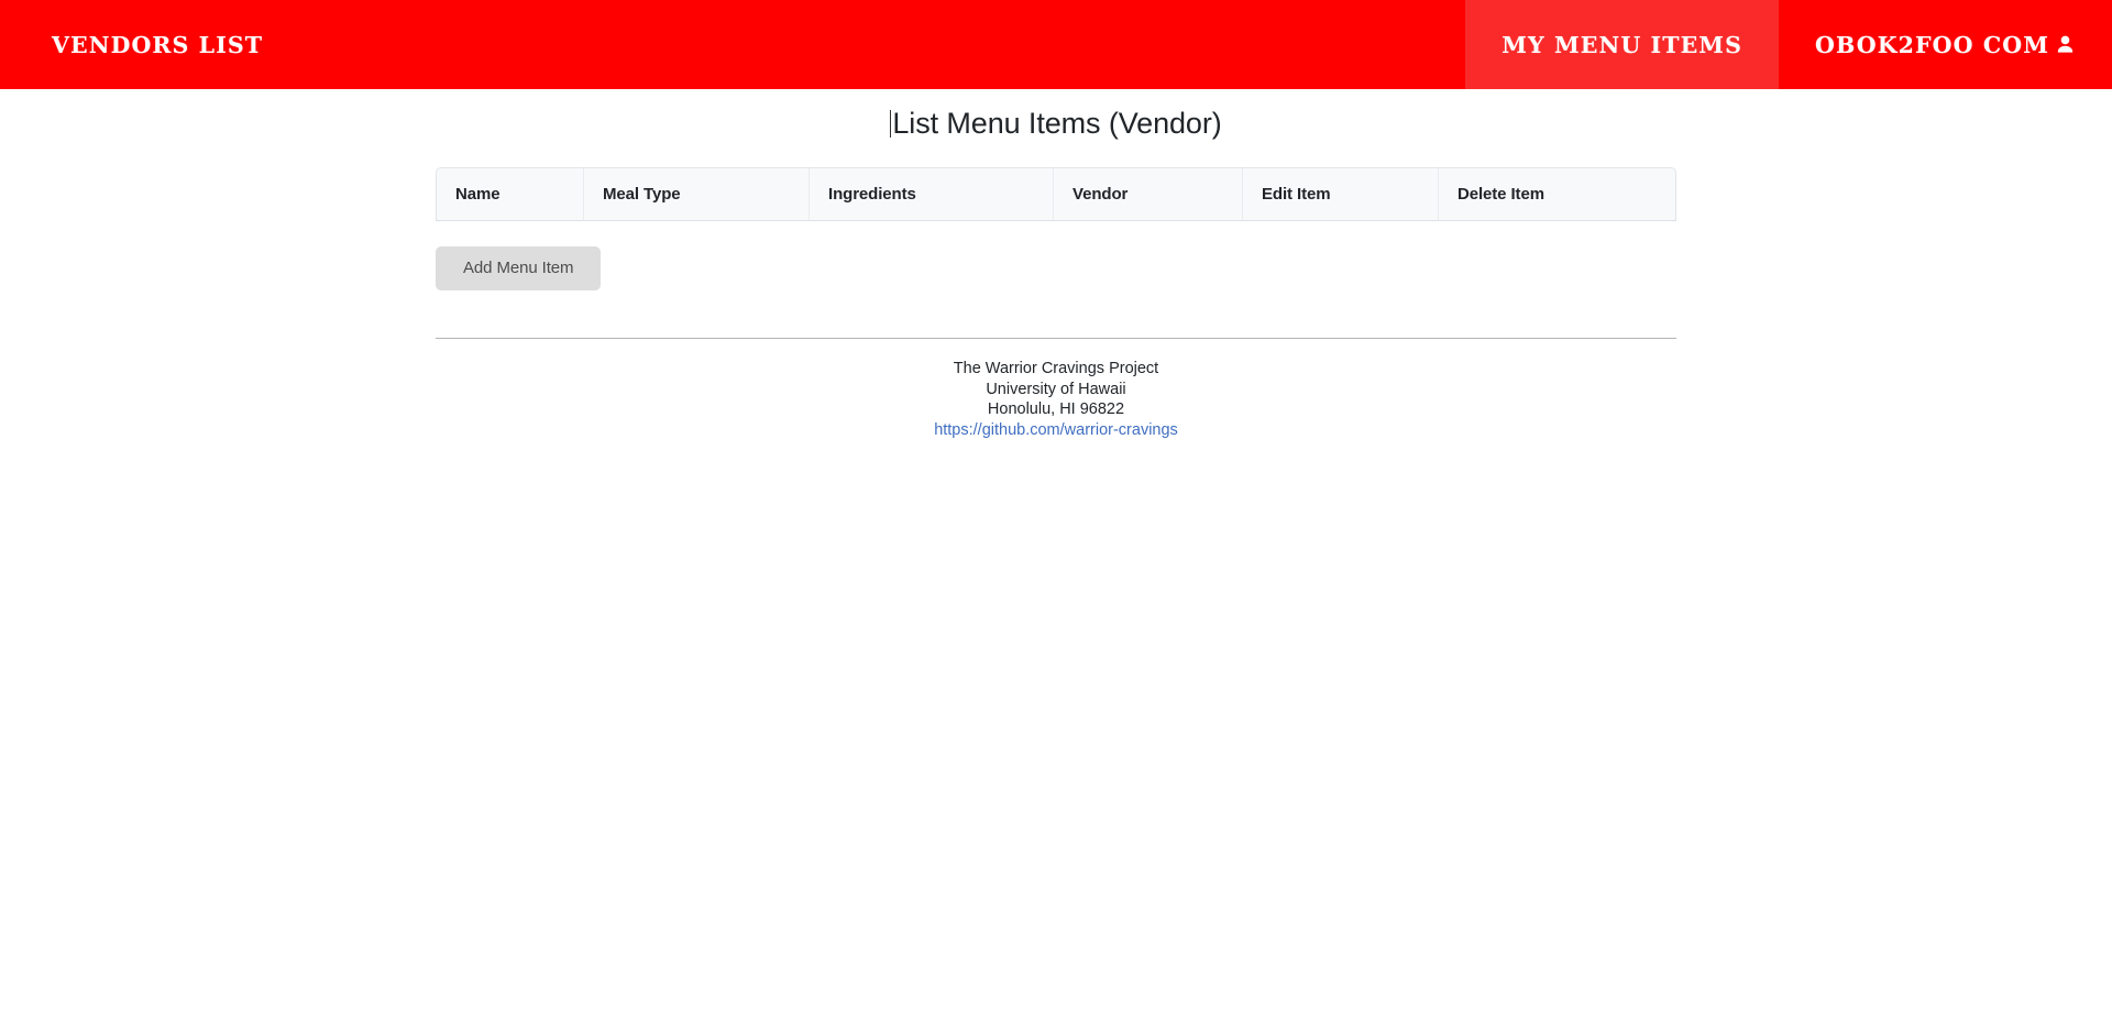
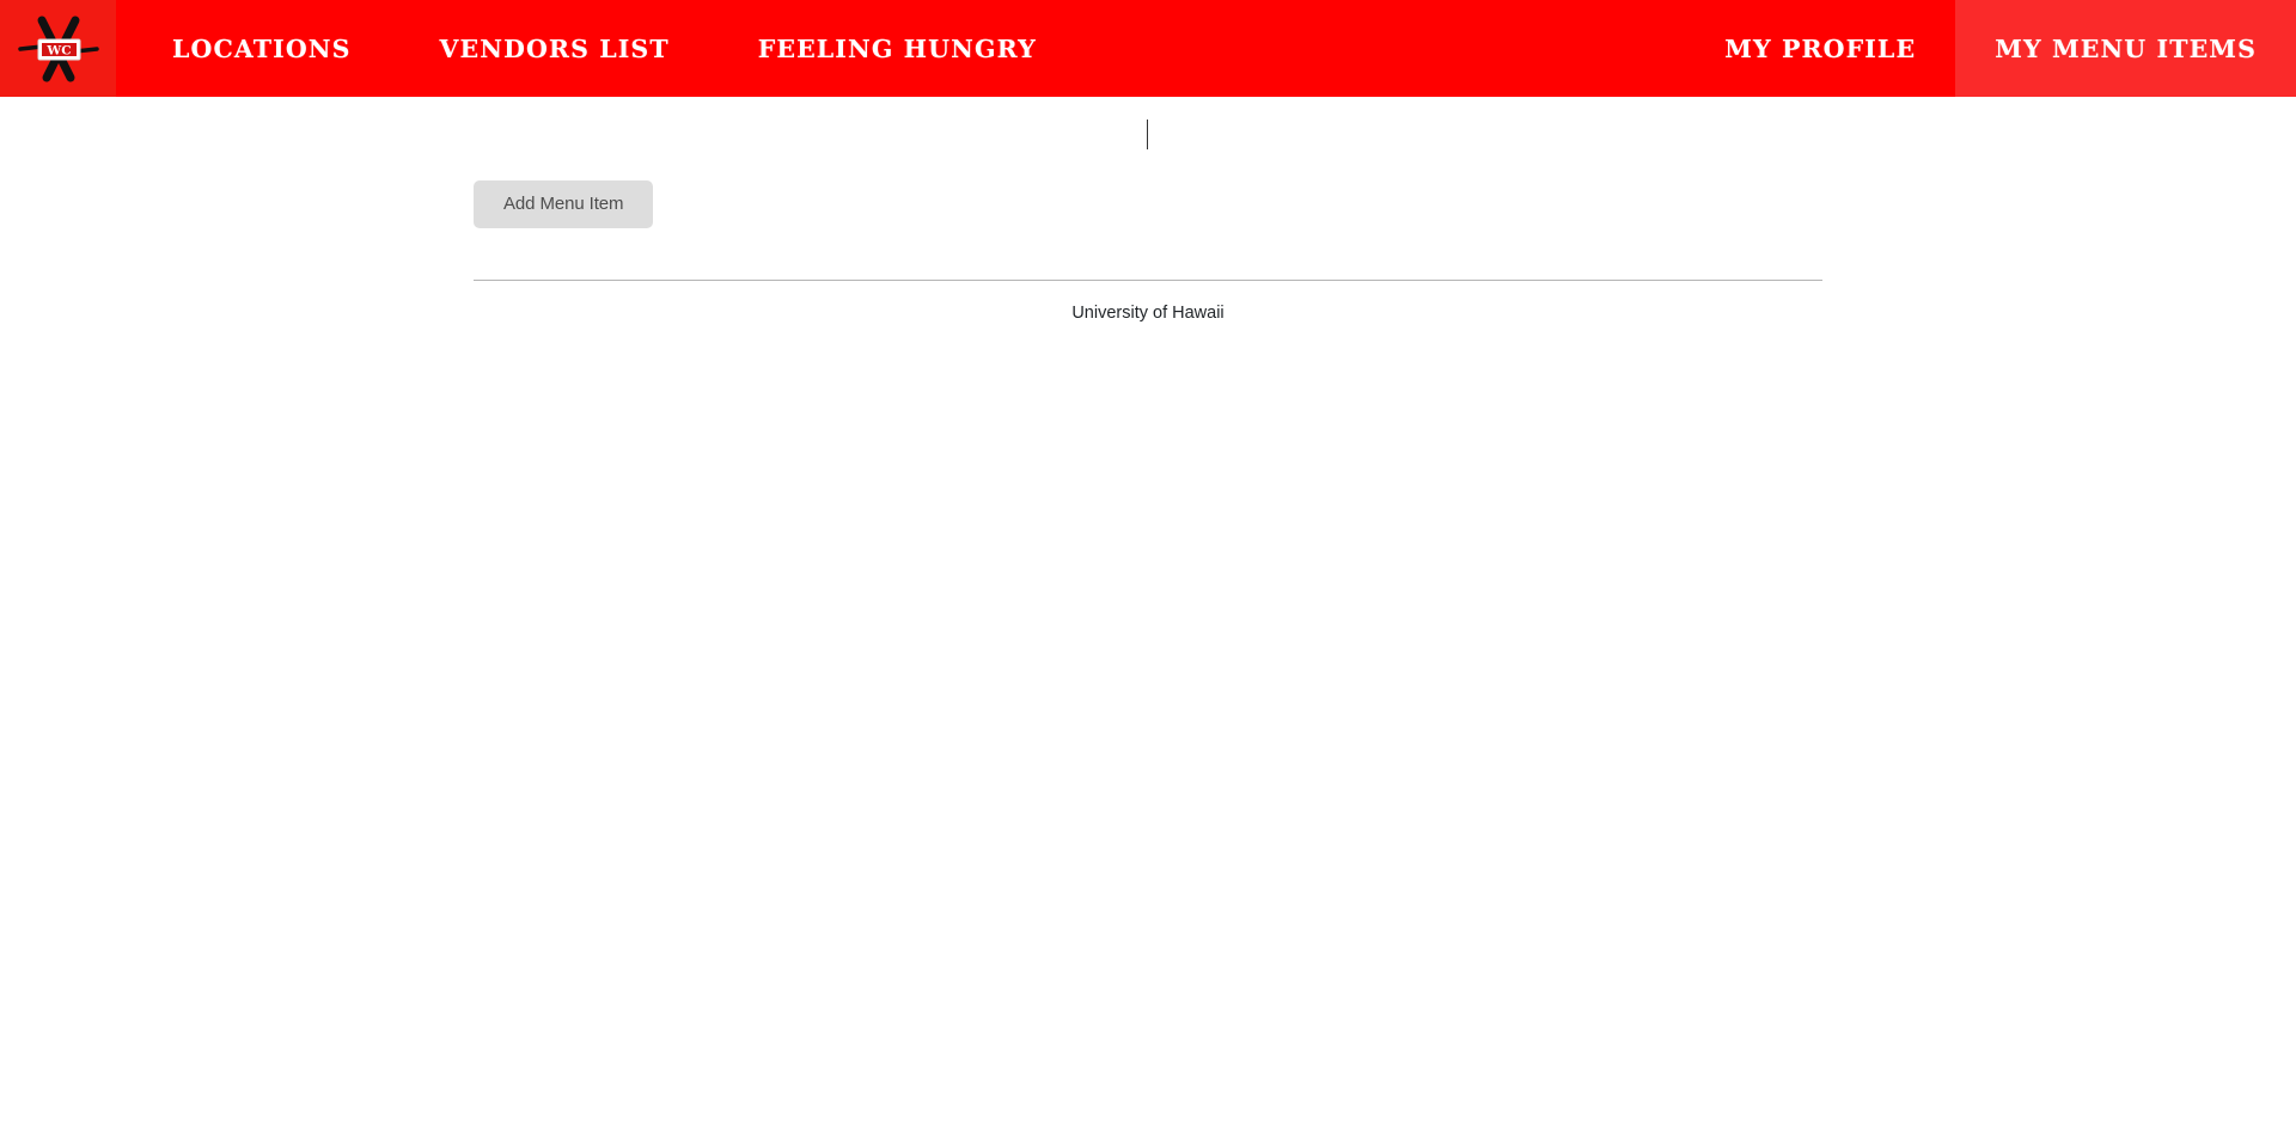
+ WC
+ LOCATIONS
  VENDORS LIST
+ FEELING HUNGRY
+ MY PROFILE
  MY MENU ITEMS
- OBOK2FOO COM
- List Menu Items (Vendor)
- Name	Meal Type	Ingredients	Vendor	Edit Item	Delete Item
  Add Menu Item
- The Warrior Cravings Project
  University of Hawaii
- Honolulu, HI 96822
- https://github.com/warrior-cravings
